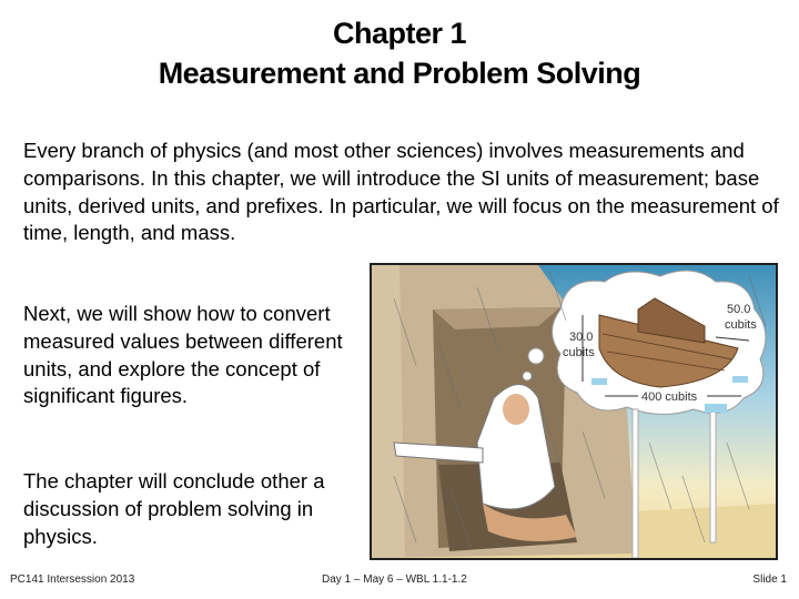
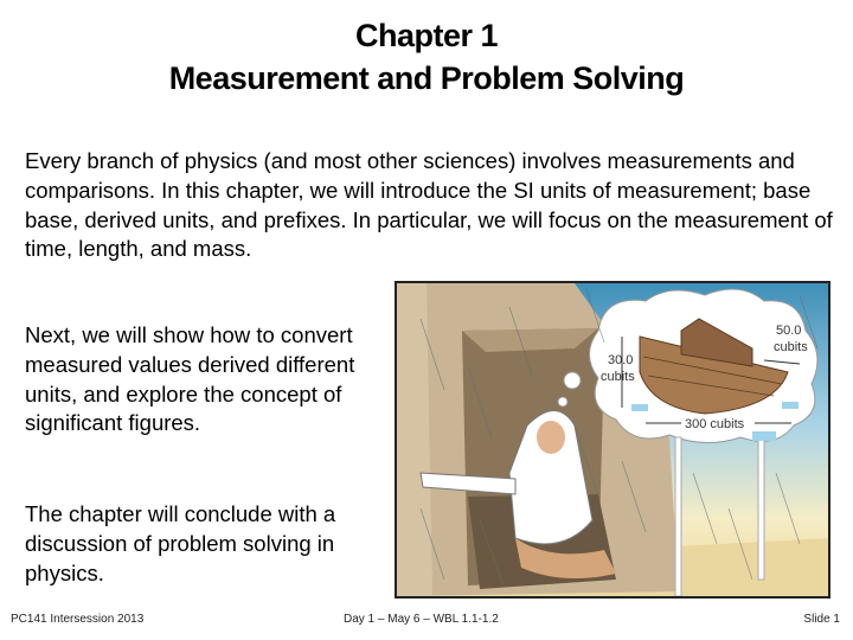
  Chapter 1
  Measurement and Problem Solving
- Every branch of physics (and most other sciences) involves measurements and comparisons. In this chapter, we will introduce the SI units of measurement; base units, derived units, and prefixes. In particular, we will focus on the measurement of time, length, and mass.
+ Every branch of physics (and most other sciences) involves measurements and comparisons. In this chapter, we will introduce the SI units of measurement; base base, derived units, and prefixes. In particular, we will focus on the measurement of time, length, and mass.
- Next, we will show how to convert measured values between different units, and explore the concept of significant figures.
+ Next, we will show how to convert measured values derived different units, and explore the concept of significant figures.
- The chapter will conclude other a discussion of problem solving in physics.
+ The chapter will conclude with a discussion of problem solving in physics.
  30.0
  cubits
  50.0
  cubits
- 400 cubits
+ 300 cubits
  PC141 Intersession 2013
  Day 1 – May 6 – WBL 1.1-1.2
  Slide 1
